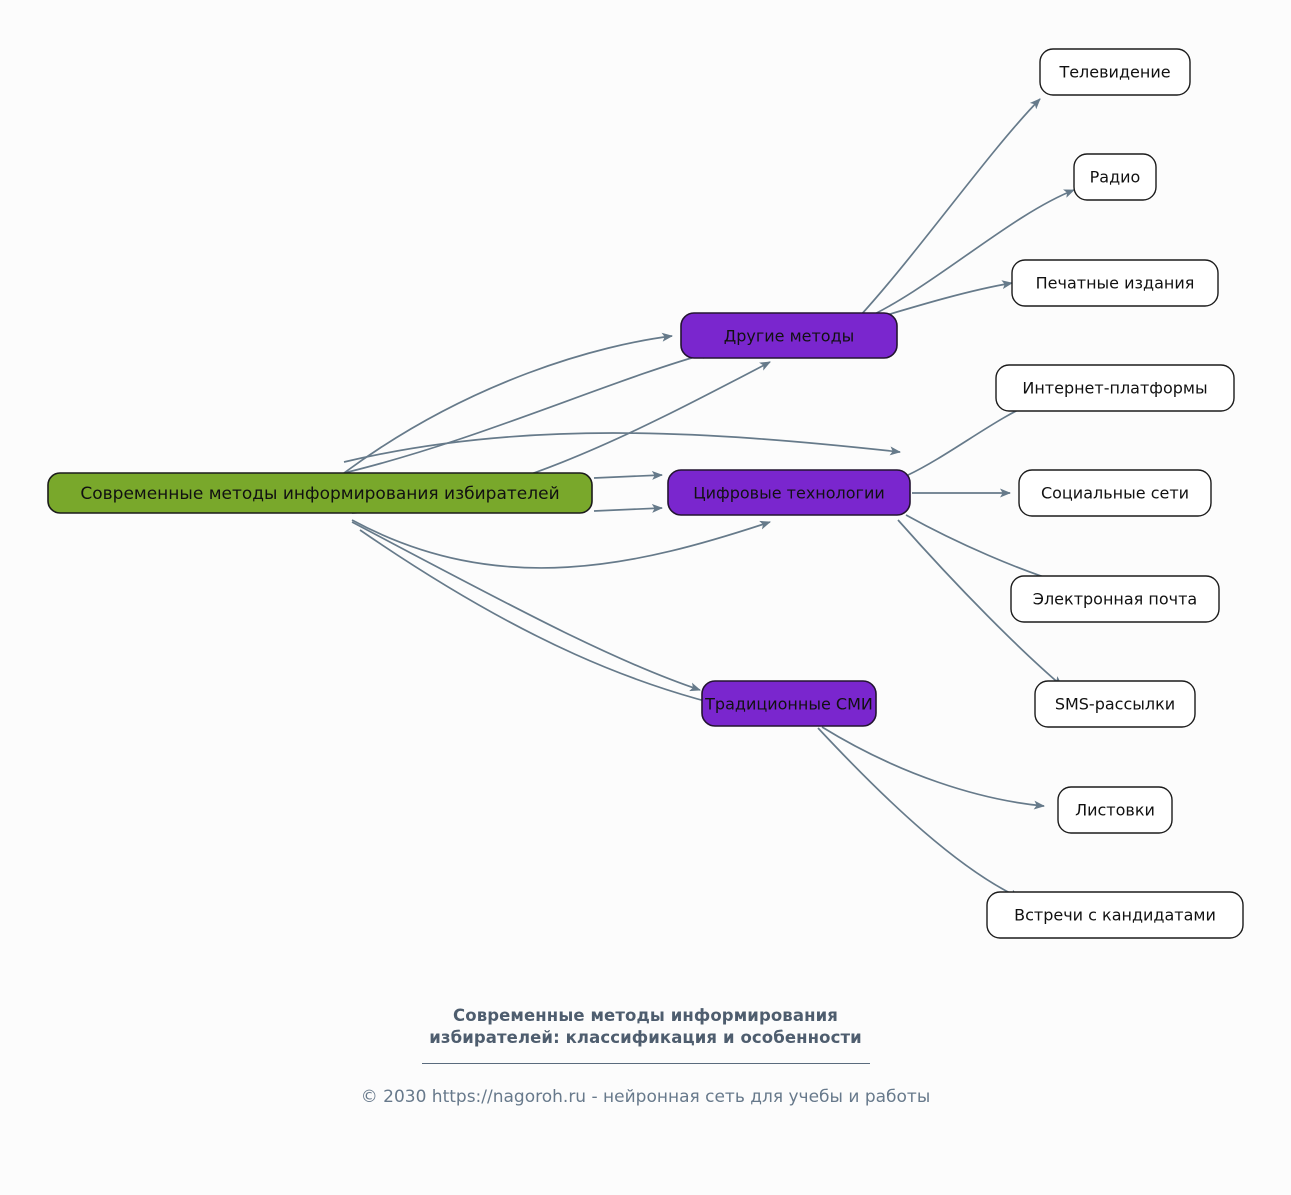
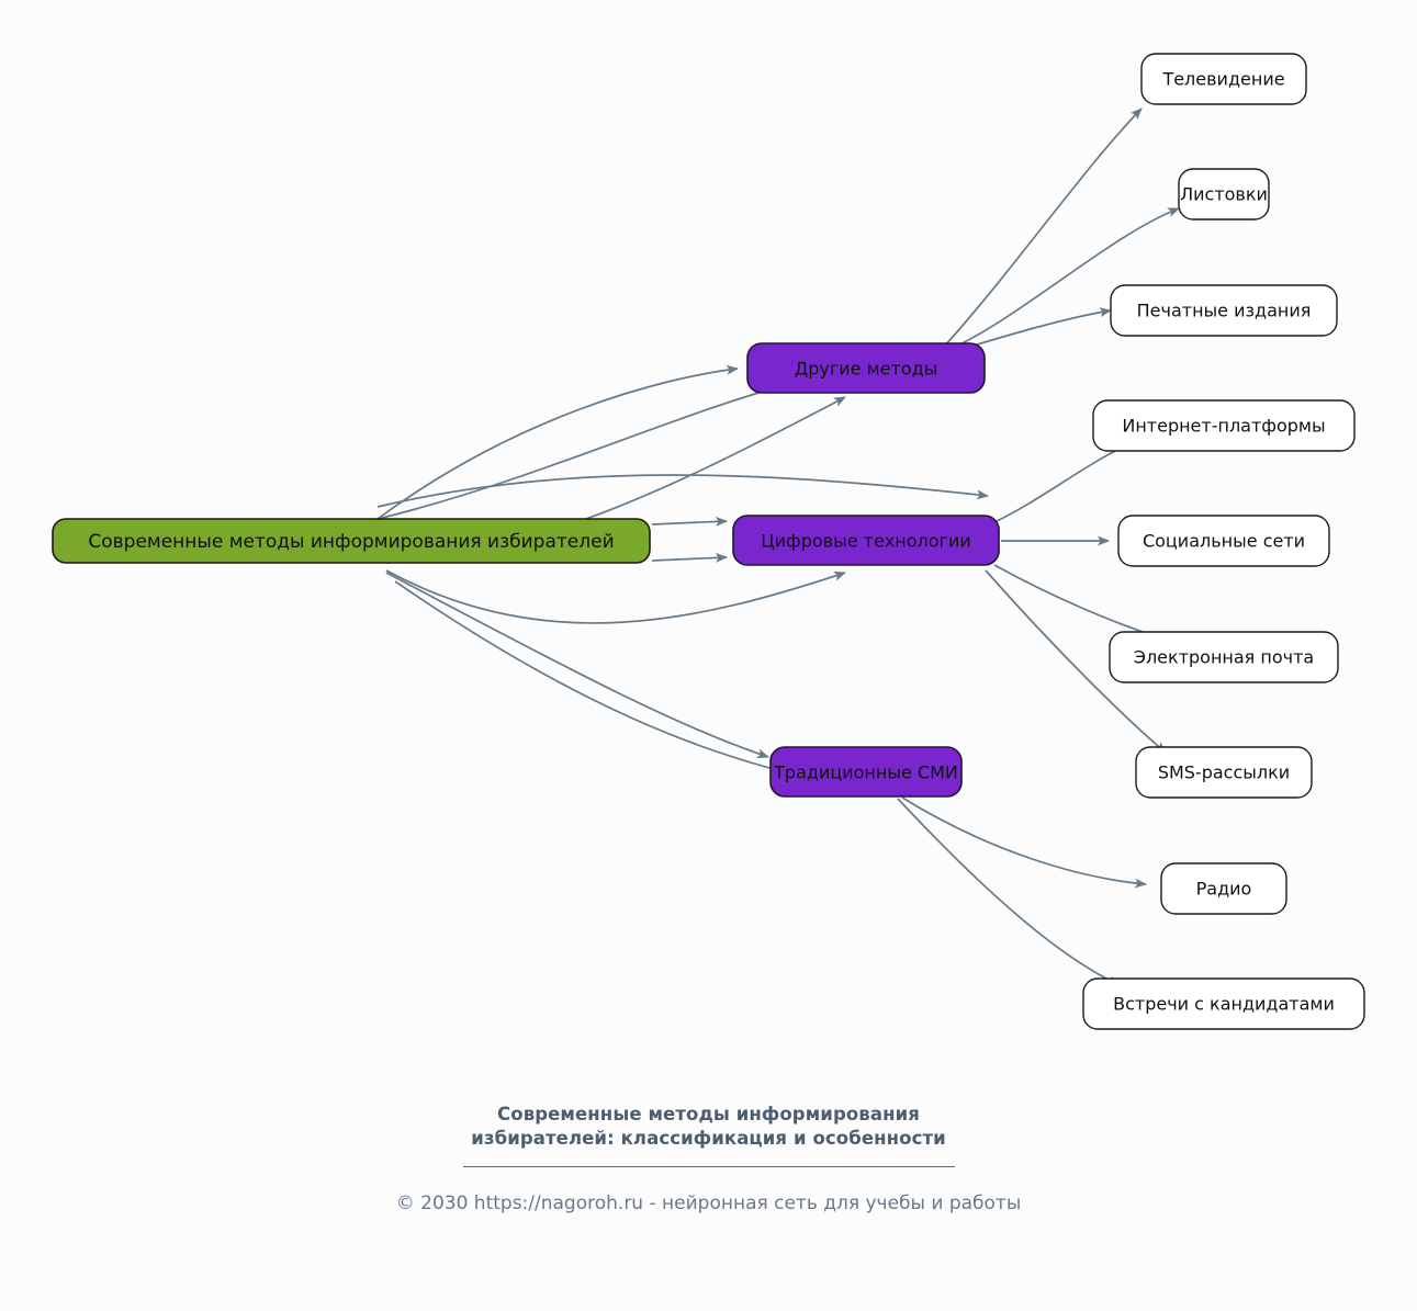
  Современные методы информирования избирателей
  Другие методы
  Цифровые технологии
  Традиционные СМИ
  Телевидение
- Радио
+ Листовки
  Печатные издания
  Интернет-платформы
  Социальные сети
  Электронная почта
  SMS-рассылки
- Листовки
+ Радио
  Встречи с кандидатами
  Современные методы информирования
  избирателей: классификация и особенности
  © 2030 https://nagoroh.ru - нейронная сеть для учебы и работы
